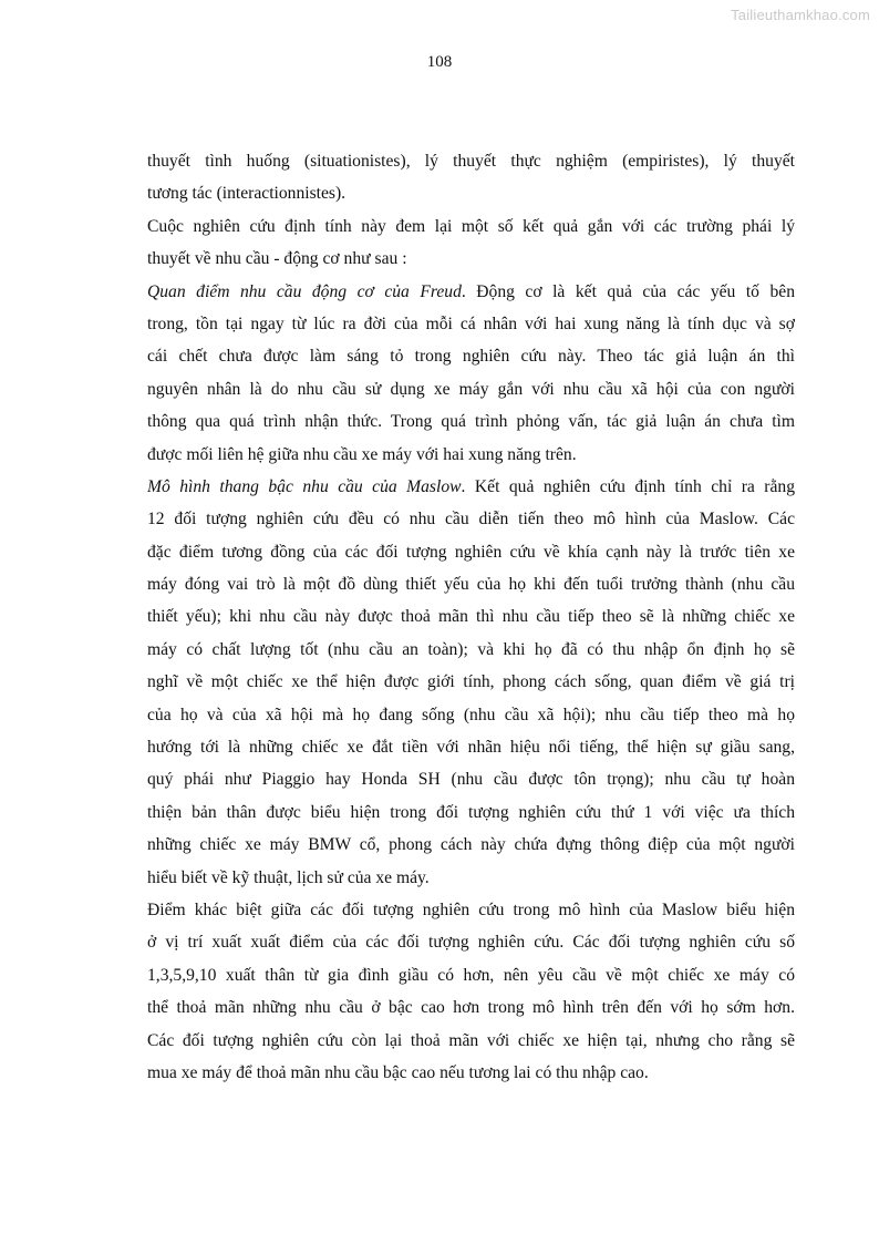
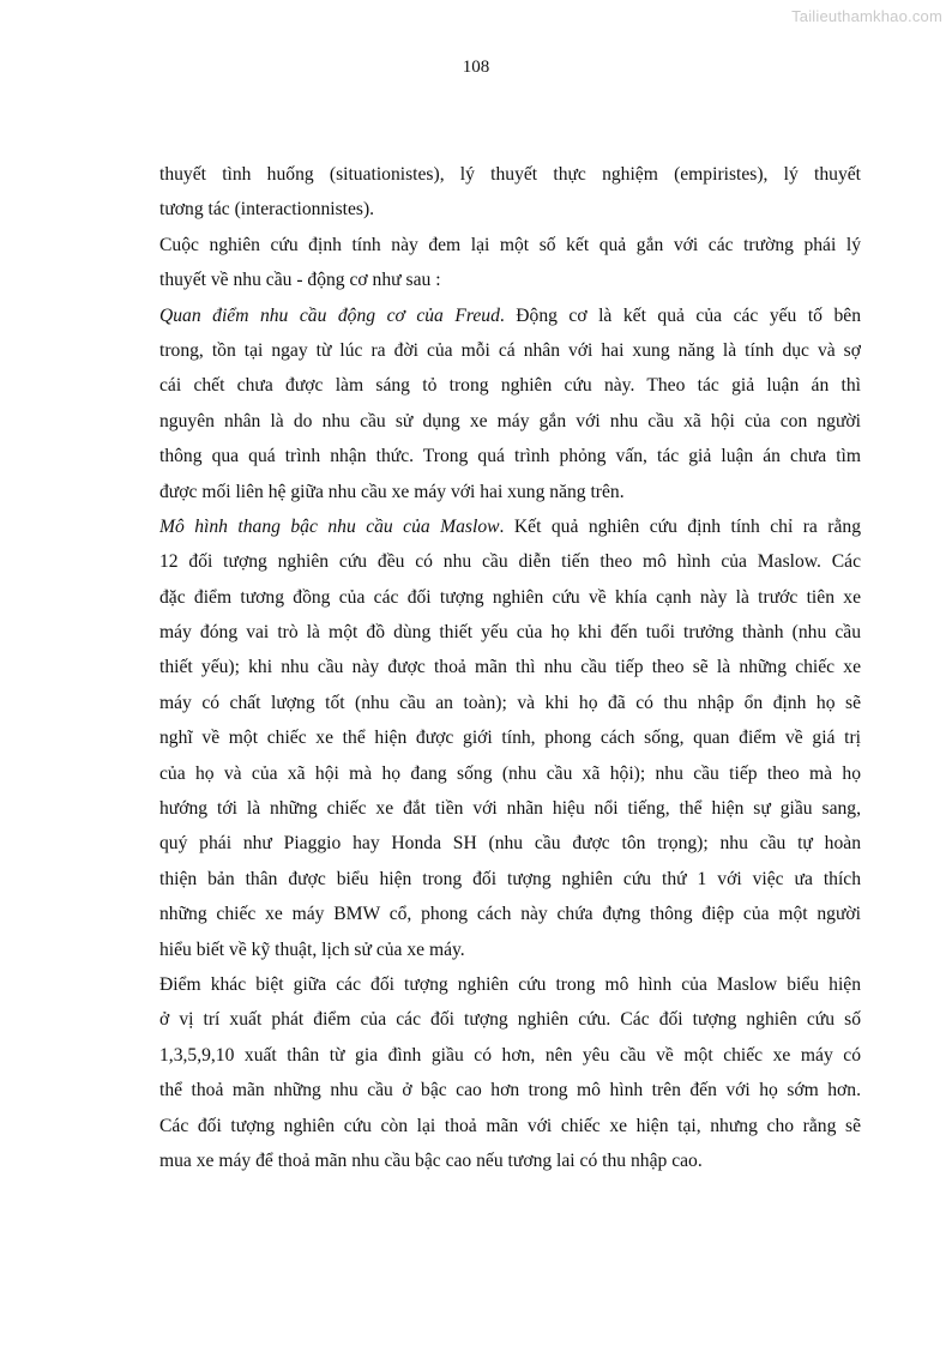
  Tailieuthamkhao.com
  108
  thuyết tình huống (situationistes), lý thuyết thực nghiệm (empiristes), lý thuyết
  tương tác (interactionnistes).
  Cuộc nghiên cứu định tính này đem lại một số kết quả gắn với các trường phái lý
  thuyết về nhu cầu - động cơ như sau :
  Quan điểm nhu cầu động cơ của Freud. Động cơ là kết quả của các yếu tố bên
  trong, tồn tại ngay từ lúc ra đời của mỗi cá nhân với hai xung năng là tính dục và sợ
  cái chết chưa được làm sáng tỏ trong nghiên cứu này. Theo tác giả luận án thì
  nguyên nhân là do nhu cầu sử dụng xe máy gắn với nhu cầu xã hội của con người
  thông qua quá trình nhận thức. Trong quá trình phỏng vấn, tác giả luận án chưa tìm
  được mối liên hệ giữa nhu cầu xe máy với hai xung năng trên.
  Mô hình thang bậc nhu cầu của Maslow. Kết quả nghiên cứu định tính chỉ ra rằng
  12 đối tượng nghiên cứu đều có nhu cầu diễn tiến theo mô hình của Maslow. Các
  đặc điểm tương đồng của các đối tượng nghiên cứu về khía cạnh này là trước tiên xe
  máy đóng vai trò là một đồ dùng thiết yếu của họ khi đến tuổi trưởng thành (nhu cầu
  thiết yếu); khi nhu cầu này được thoả mãn thì nhu cầu tiếp theo sẽ là những chiếc xe
  máy có chất lượng tốt (nhu cầu an toàn); và khi họ đã có thu nhập ổn định họ sẽ
  nghĩ về một chiếc xe thể hiện được giới tính, phong cách sống, quan điểm về giá trị
  của họ và của xã hội mà họ đang sống (nhu cầu xã hội); nhu cầu tiếp theo mà họ
  hướng tới là những chiếc xe đắt tiền với nhãn hiệu nổi tiếng, thể hiện sự giầu sang,
  quý phái như Piaggio hay Honda SH (nhu cầu được tôn trọng); nhu cầu tự hoàn
  thiện bản thân được biểu hiện trong đối tượng nghiên cứu thứ 1 với việc ưa thích
  những chiếc xe máy BMW cổ, phong cách này chứa đựng thông điệp của một người
  hiểu biết về kỹ thuật, lịch sử của xe máy.
  Điểm khác biệt giữa các đối tượng nghiên cứu trong mô hình của Maslow biểu hiện
- ở vị trí xuất xuất điểm của các đối tượng nghiên cứu. Các đối tượng nghiên cứu số
+ ở vị trí xuất phát điểm của các đối tượng nghiên cứu. Các đối tượng nghiên cứu số
  1,3,5,9,10 xuất thân từ gia đình giầu có hơn, nên yêu cầu về một chiếc xe máy có
  thể thoả mãn những nhu cầu ở bậc cao hơn trong mô hình trên đến với họ sớm hơn.
  Các đối tượng nghiên cứu còn lại thoả mãn với chiếc xe hiện tại, nhưng cho rằng sẽ
  mua xe máy để thoả mãn nhu cầu bậc cao nếu tương lai có thu nhập cao.
